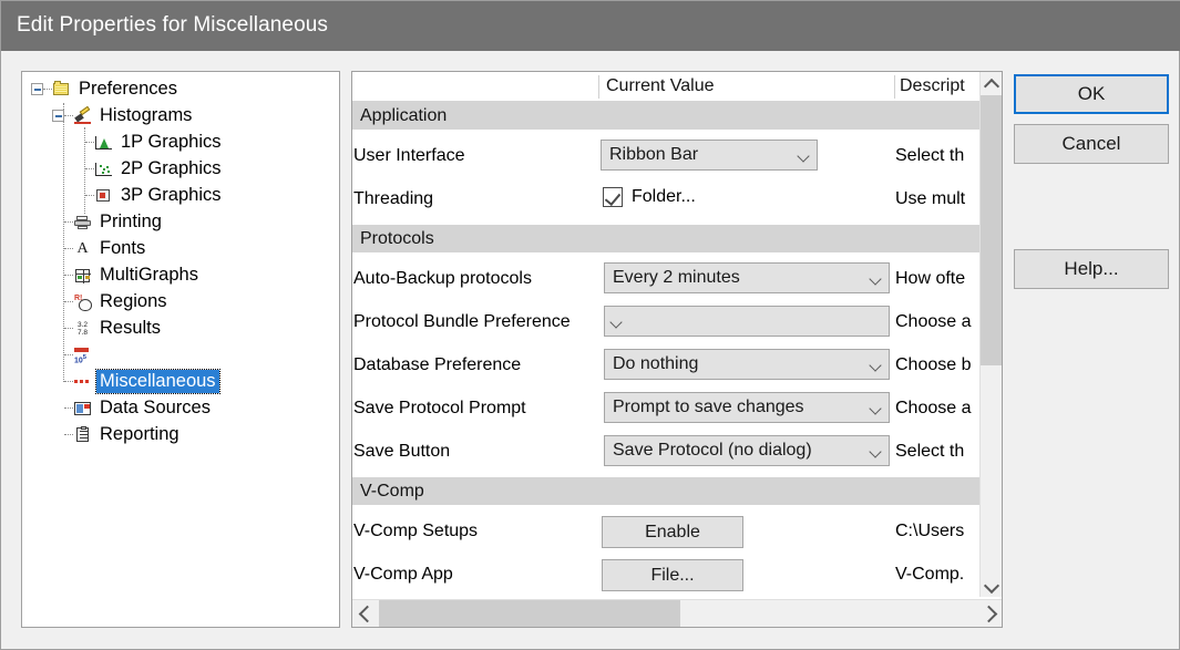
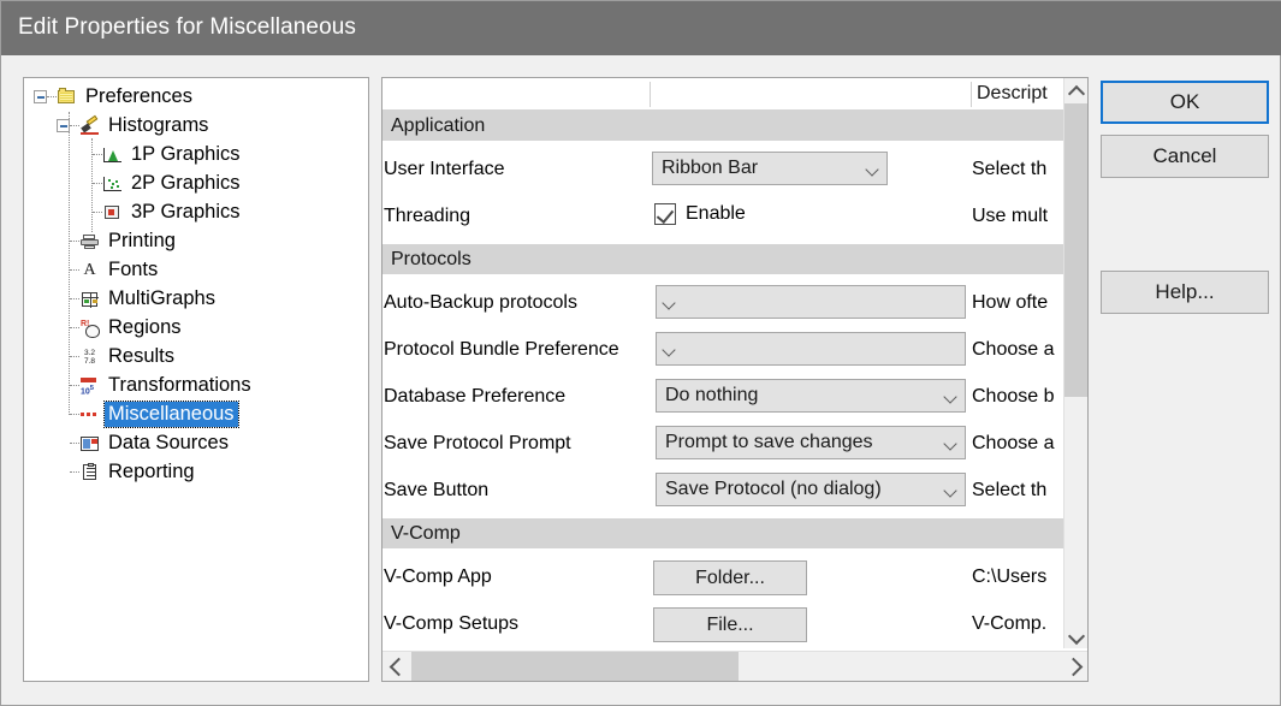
  Edit Properties for Miscellaneous
  Preferences
  Histograms
  1P Graphics
  2P Graphics
  3P Graphics
  Printing
  A
  Fonts
  MultiGraphs
  Regions
  Results
+ Transformations
  Miscellaneous
  Data Sources
  Reporting
- Current Value
  Descript
  Application
  User Interface
  Ribbon Bar
  Select th
  Threading
- Folder...
+ Enable
  Use mult
  Protocols
  Auto-Backup protocols
- Every 2 minutes
  How ofte
  Protocol Bundle Preference
  Choose a
  Database Preference
  Do nothing
  Choose b
  Save Protocol Prompt
  Prompt to save changes
  Choose a
  Save Button
  Save Protocol (no dialog)
  Select th
  V-Comp
- V-Comp Setups
+ V-Comp App
- Enable
+ Folder...
  C:\Users
- V-Comp App
+ V-Comp Setups
  File...
  V-Comp.
  OK
  Cancel
  Help...
